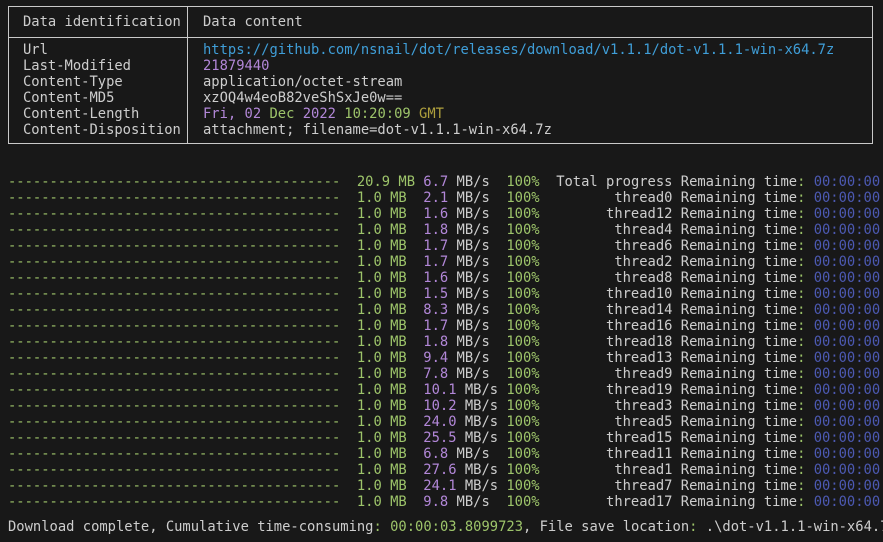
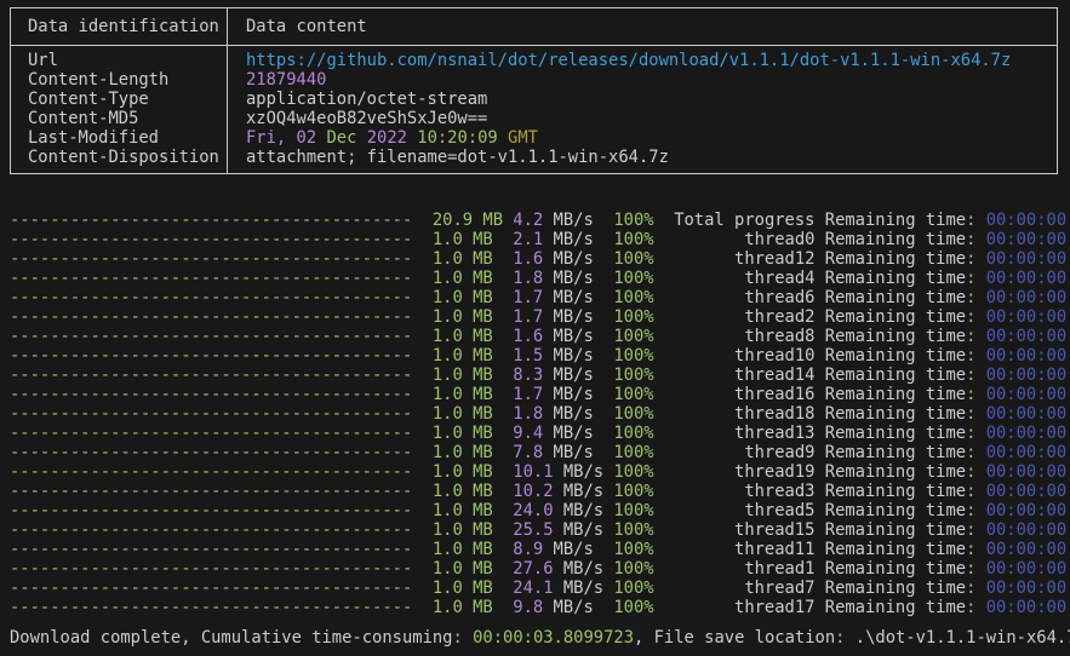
  Data identification
  Data content
  Url
- Last-Modified
+ Content-Length
  Content-Type
  Content-MD5
- Content-Length
+ Last-Modified
  Content-Disposition
  https://github.com/nsnail/dot/releases/download/v1.1.1/dot-v1.1.1-win-x64.7z
  21879440
  application/octet-stream
  xzOQ4w4eoB82veShSxJe0w==
  Fri, 02 Dec 2022 10:20:09 GMT
  attachment; filename=dot-v1.1.1-win-x64.7z
- ---------------------------------------- 20.9 MB 6.7 MB/s 100% Total progress Remaining time: 00:00:00
+ ---------------------------------------- 20.9 MB 4.2 MB/s 100% Total progress Remaining time: 00:00:00
  ---------------------------------------- 1.0 MB 2.1 MB/s 100% thread0 Remaining time: 00:00:00
  ---------------------------------------- 1.0 MB 1.6 MB/s 100% thread12 Remaining time: 00:00:00
  ---------------------------------------- 1.0 MB 1.8 MB/s 100% thread4 Remaining time: 00:00:00
  ---------------------------------------- 1.0 MB 1.7 MB/s 100% thread6 Remaining time: 00:00:00
  ---------------------------------------- 1.0 MB 1.7 MB/s 100% thread2 Remaining time: 00:00:00
  ---------------------------------------- 1.0 MB 1.6 MB/s 100% thread8 Remaining time: 00:00:00
  ---------------------------------------- 1.0 MB 1.5 MB/s 100% thread10 Remaining time: 00:00:00
  ---------------------------------------- 1.0 MB 8.3 MB/s 100% thread14 Remaining time: 00:00:00
  ---------------------------------------- 1.0 MB 1.7 MB/s 100% thread16 Remaining time: 00:00:00
  ---------------------------------------- 1.0 MB 1.8 MB/s 100% thread18 Remaining time: 00:00:00
  ---------------------------------------- 1.0 MB 9.4 MB/s 100% thread13 Remaining time: 00:00:00
  ---------------------------------------- 1.0 MB 7.8 MB/s 100% thread9 Remaining time: 00:00:00
  ---------------------------------------- 1.0 MB 10.1 MB/s 100% thread19 Remaining time: 00:00:00
  ---------------------------------------- 1.0 MB 10.2 MB/s 100% thread3 Remaining time: 00:00:00
  ---------------------------------------- 1.0 MB 24.0 MB/s 100% thread5 Remaining time: 00:00:00
  ---------------------------------------- 1.0 MB 25.5 MB/s 100% thread15 Remaining time: 00:00:00
- ---------------------------------------- 1.0 MB 6.8 MB/s 100% thread11 Remaining time: 00:00:00
+ ---------------------------------------- 1.0 MB 8.9 MB/s 100% thread11 Remaining time: 00:00:00
  ---------------------------------------- 1.0 MB 27.6 MB/s 100% thread1 Remaining time: 00:00:00
  ---------------------------------------- 1.0 MB 24.1 MB/s 100% thread7 Remaining time: 00:00:00
  ---------------------------------------- 1.0 MB 9.8 MB/s 100% thread17 Remaining time: 00:00:00
  Download complete, Cumulative time-consuming: 00:00:03.8099723, File save location: .\dot-v1.1.1-win-x64.
